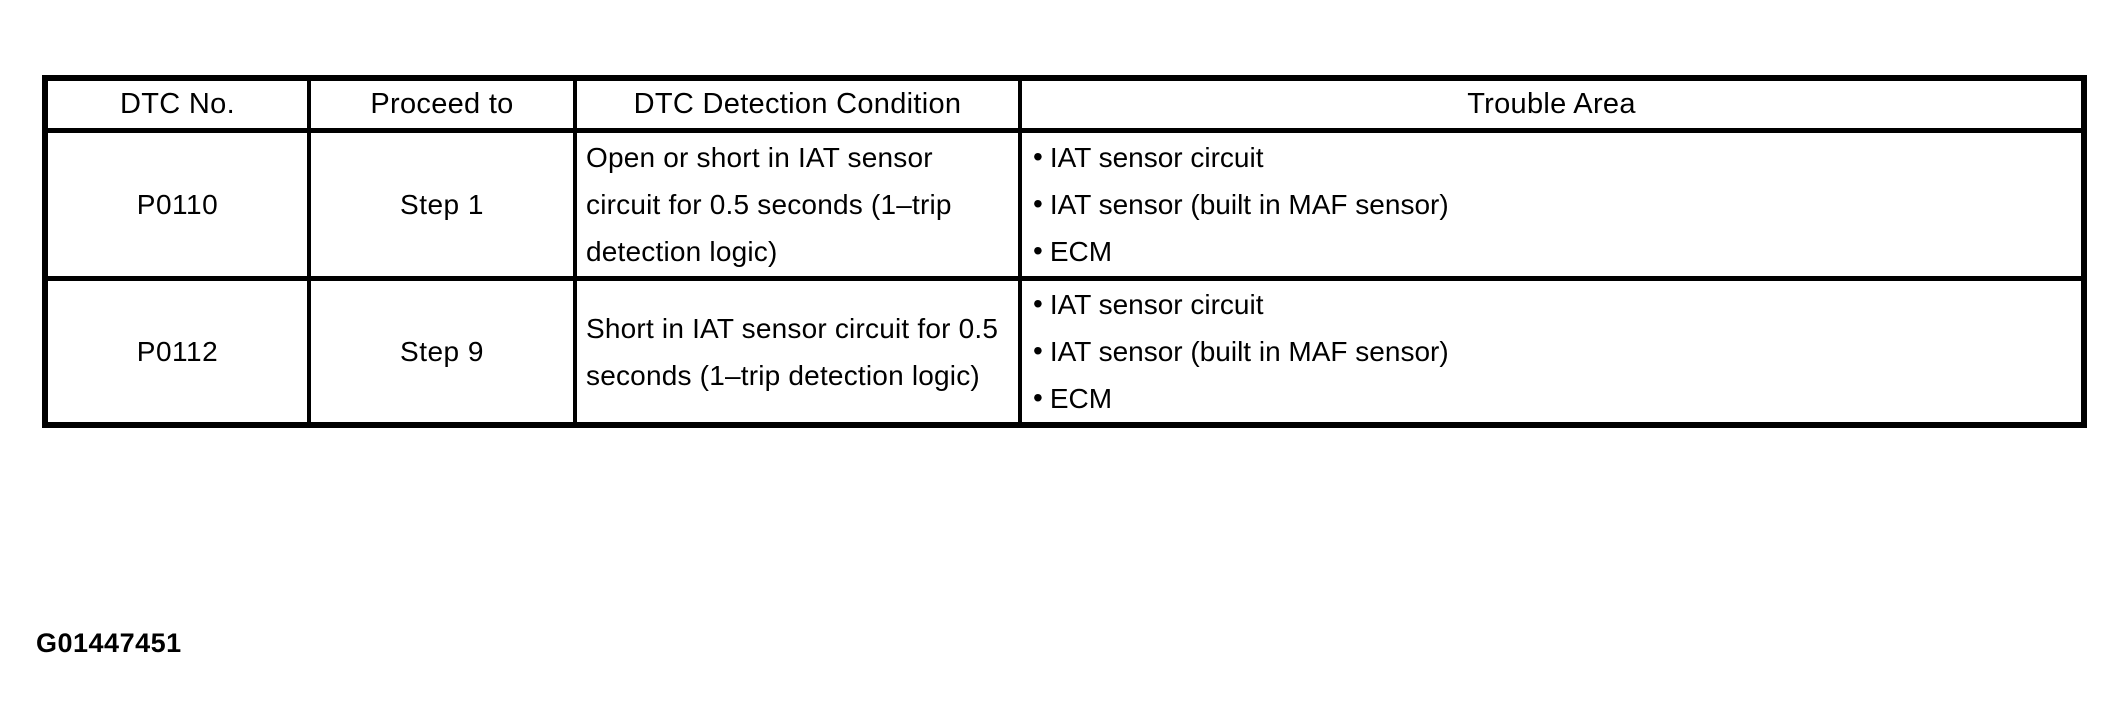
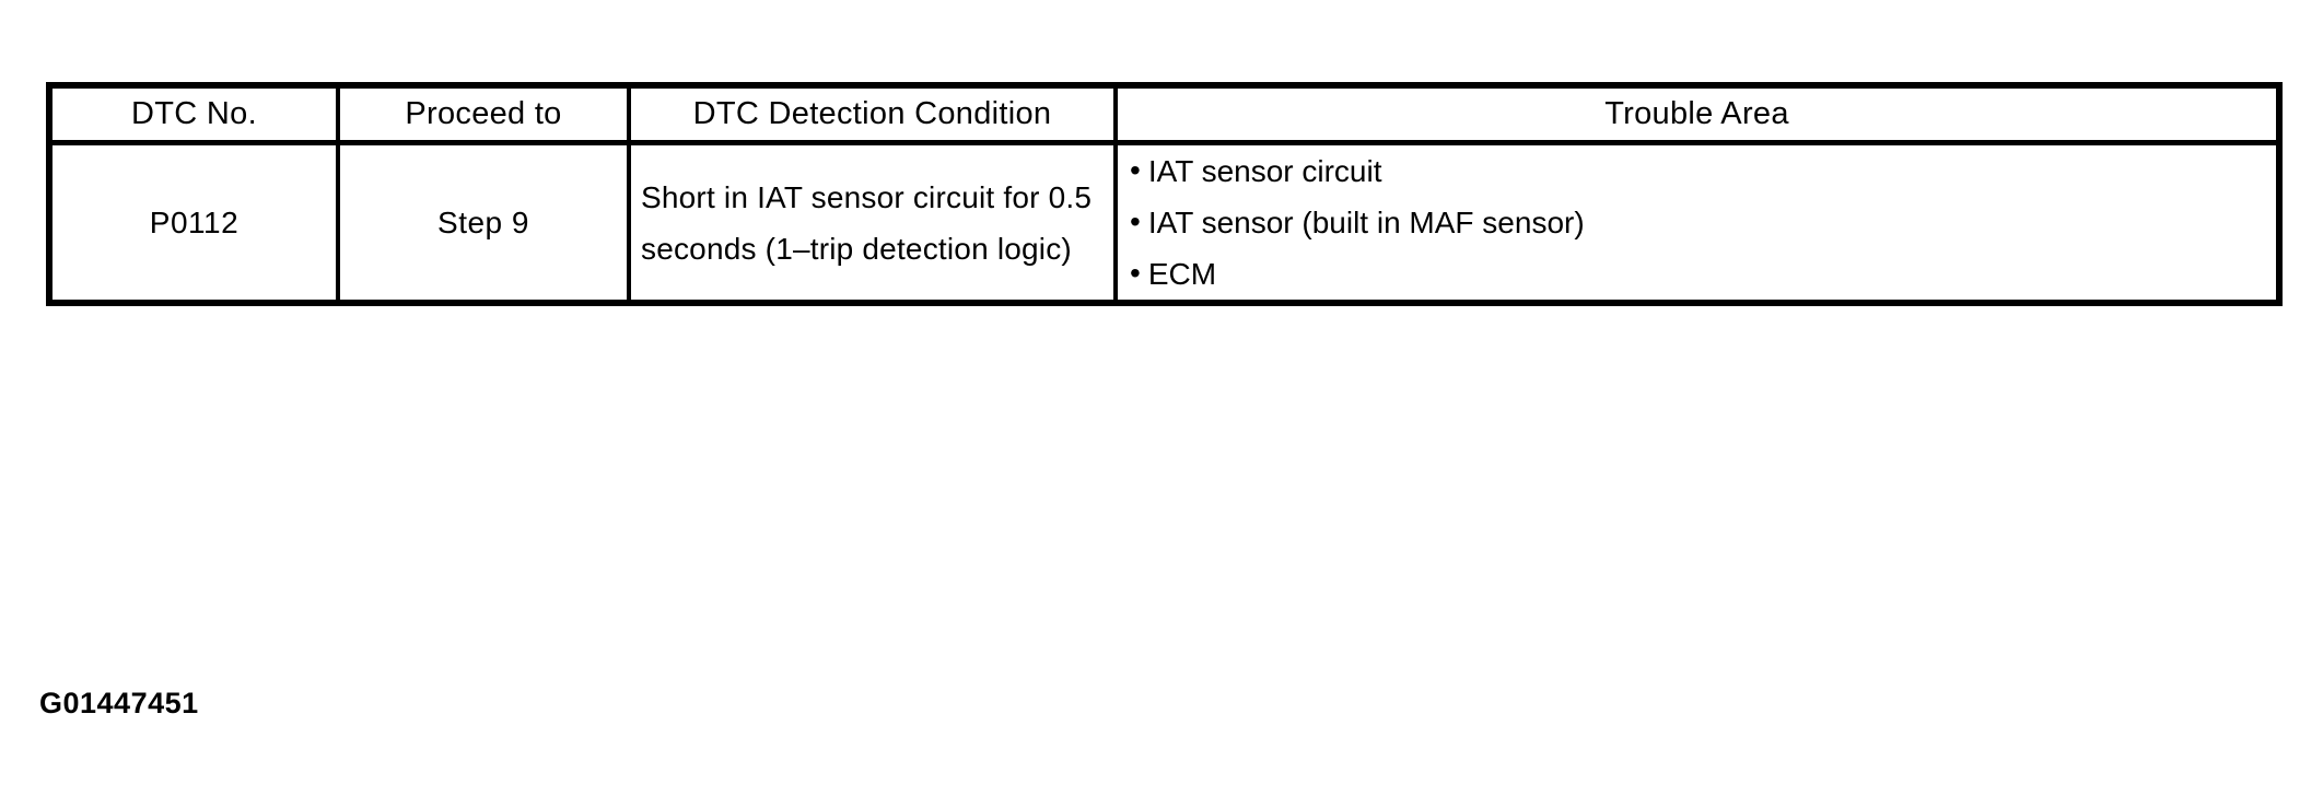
  DTC No.	Proceed to	DTC Detection Condition	Trouble Area
- P0110	Step 1	Open or short in IAT sensor circuit for 0.5 seconds (1–trip detection logic)	• IAT sensor circuit • IAT sensor (built in MAF sensor) • ECM
  P0112	Step 9	Short in IAT sensor circuit for 0.5 seconds (1–trip detection logic)	• IAT sensor circuit • IAT sensor (built in MAF sensor) • ECM
  G01447451
